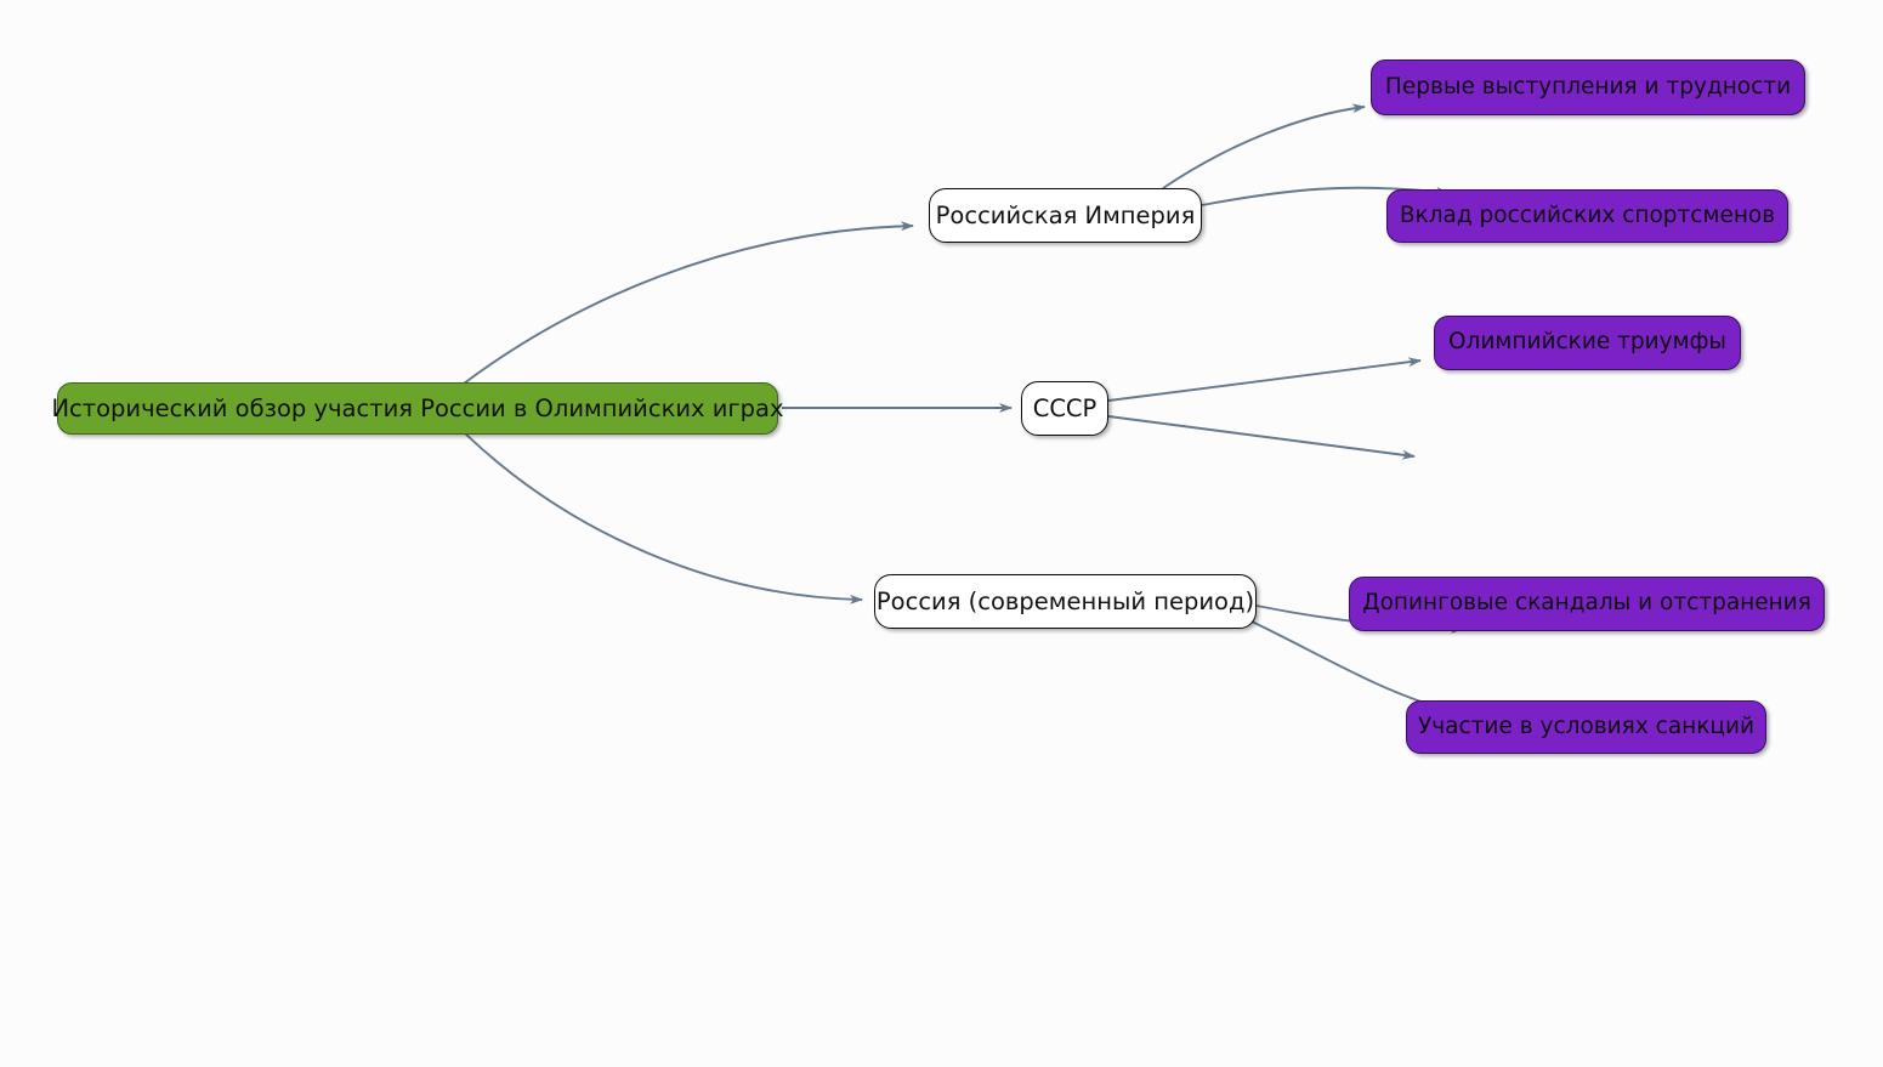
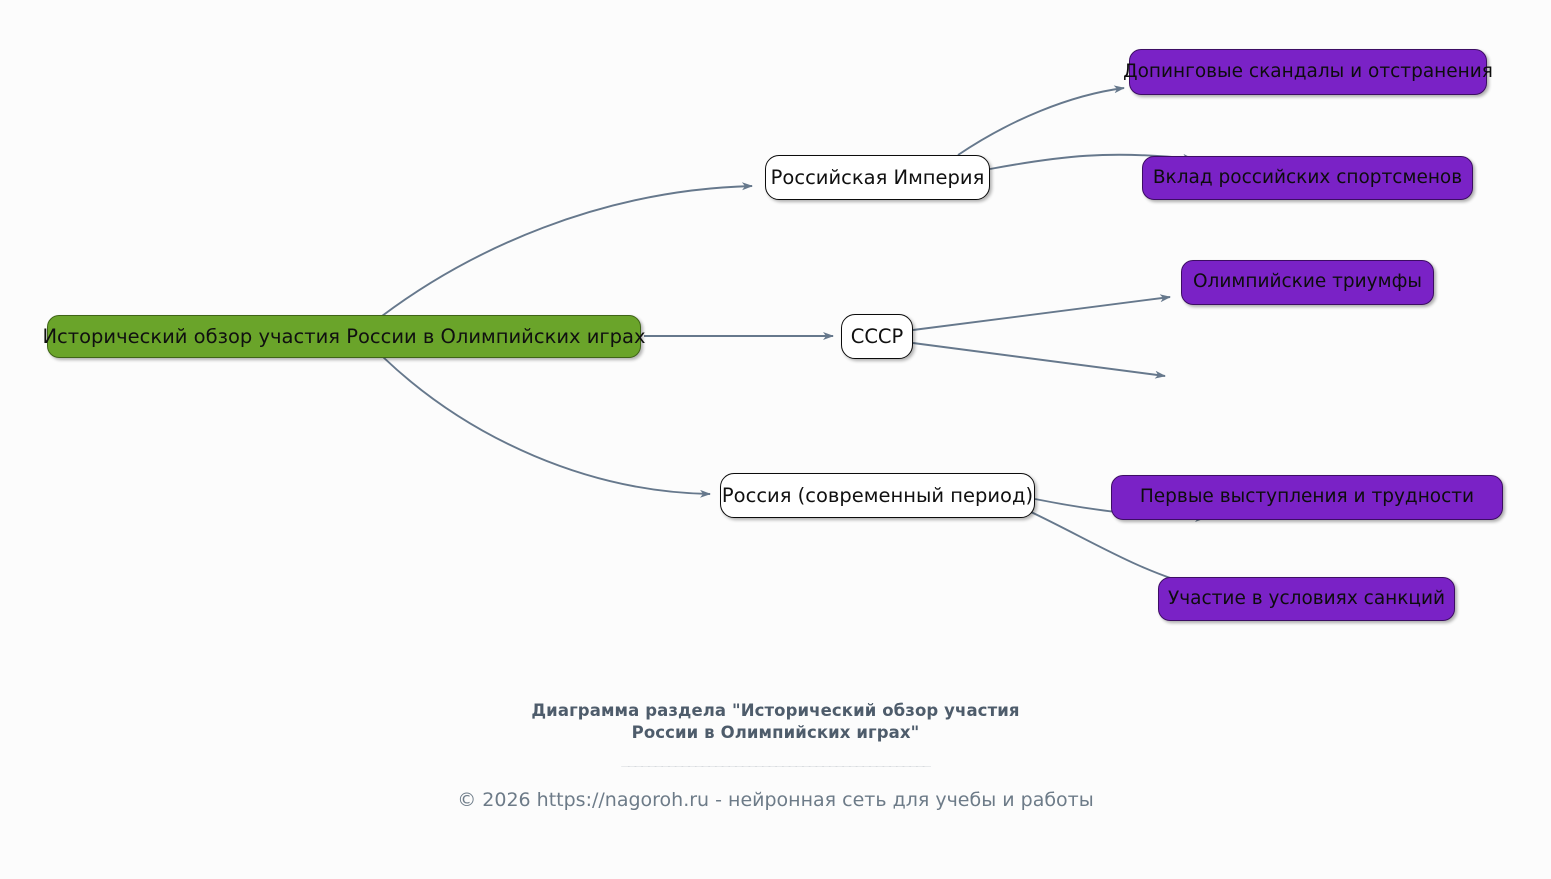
  Исторический обзор участия России в Олимпийских играх
  Российская Империя
- Первые выступления и трудности
+ Допинговые скандалы и отстранения
  Вклад российских спортсменов
  СССР
  Олимпийские триумфы
  Россия (современный период)
- Допинговые скандалы и отстранения
+ Первые выступления и трудности
  Участие в условиях санкций
+ Диаграмма раздела "Исторический обзор участия
+ России в Олимпийских играх"
+ ______________________________________________
+ © 2026 https://nagoroh.ru - нейронная сеть для учебы и работы
